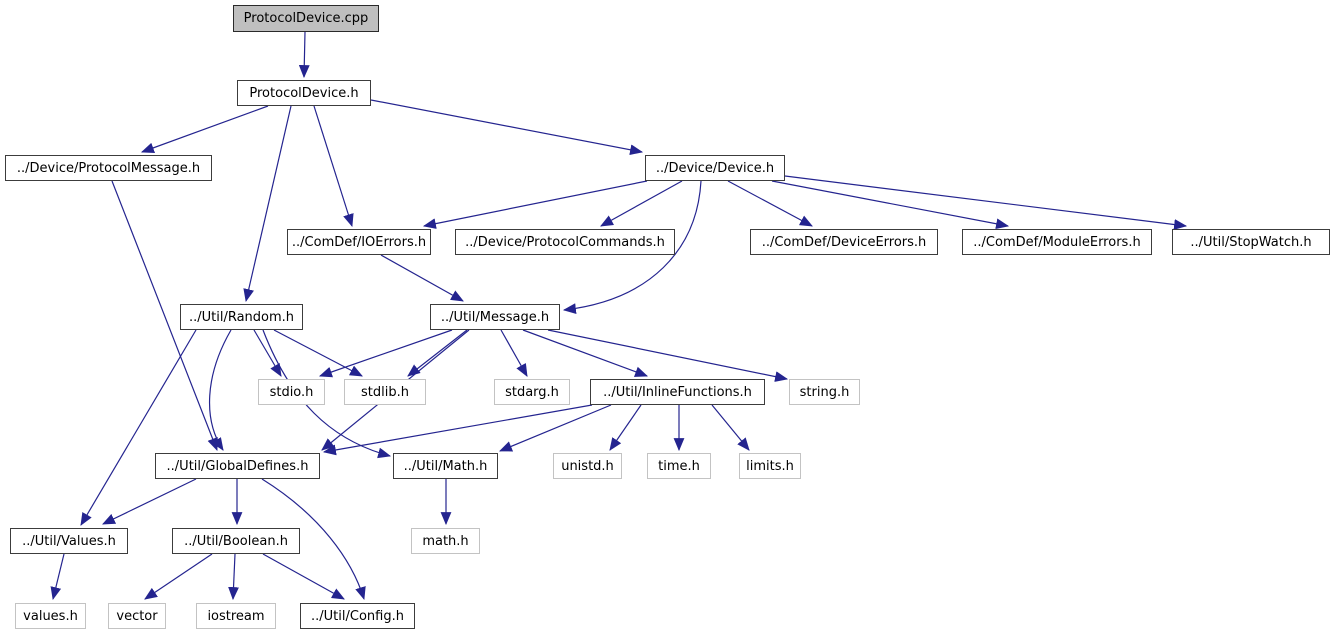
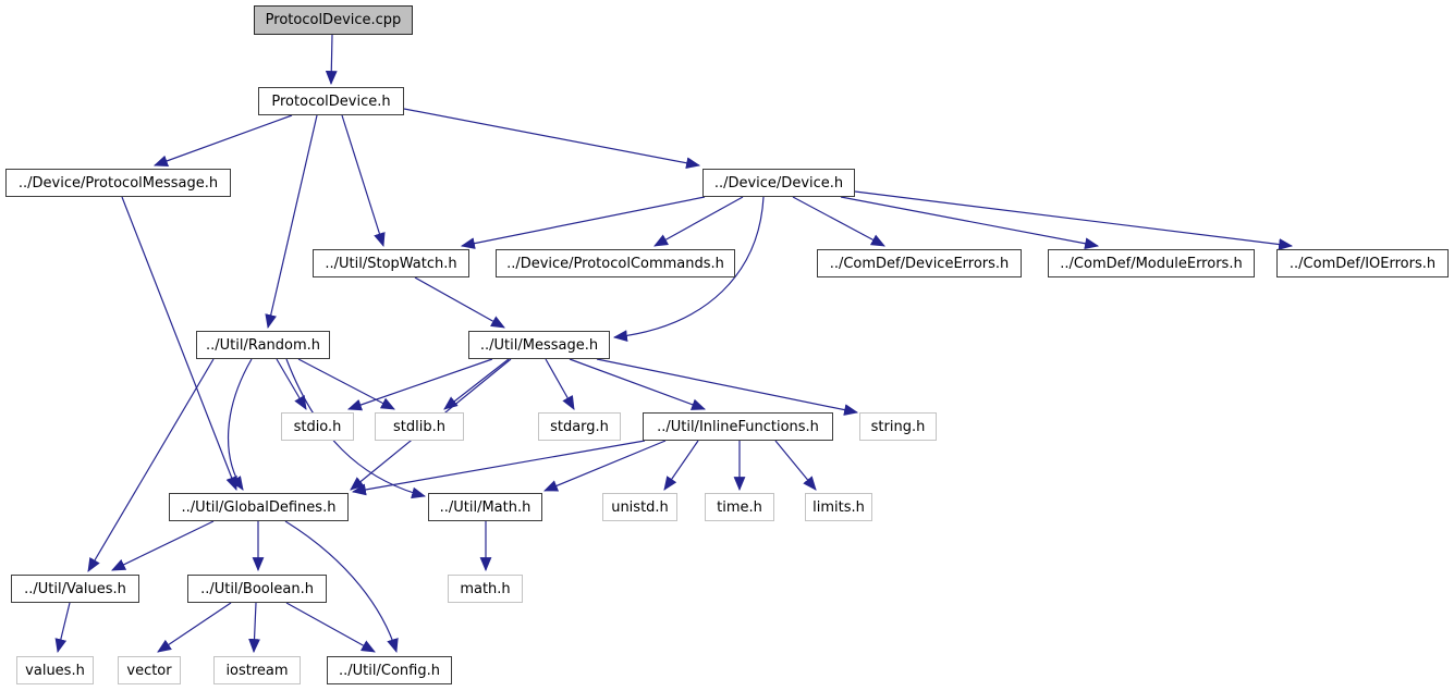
  ProtocolDevice.cpp
  ProtocolDevice.h
  ../Device/ProtocolMessage.h
  ../Device/Device.h
- ../ComDef/IOErrors.h
+ ../Util/StopWatch.h
  ../Device/ProtocolCommands.h
  ../ComDef/DeviceErrors.h
  ../ComDef/ModuleErrors.h
- ../Util/StopWatch.h
+ ../ComDef/IOErrors.h
  ../Util/Random.h
  ../Util/Message.h
  stdio.h
  stdlib.h
  stdarg.h
  ../Util/InlineFunctions.h
  string.h
  ../Util/GlobalDefines.h
  ../Util/Math.h
  unistd.h
  time.h
  limits.h
  ../Util/Values.h
  ../Util/Boolean.h
  math.h
  values.h
  vector
  iostream
  ../Util/Config.h
